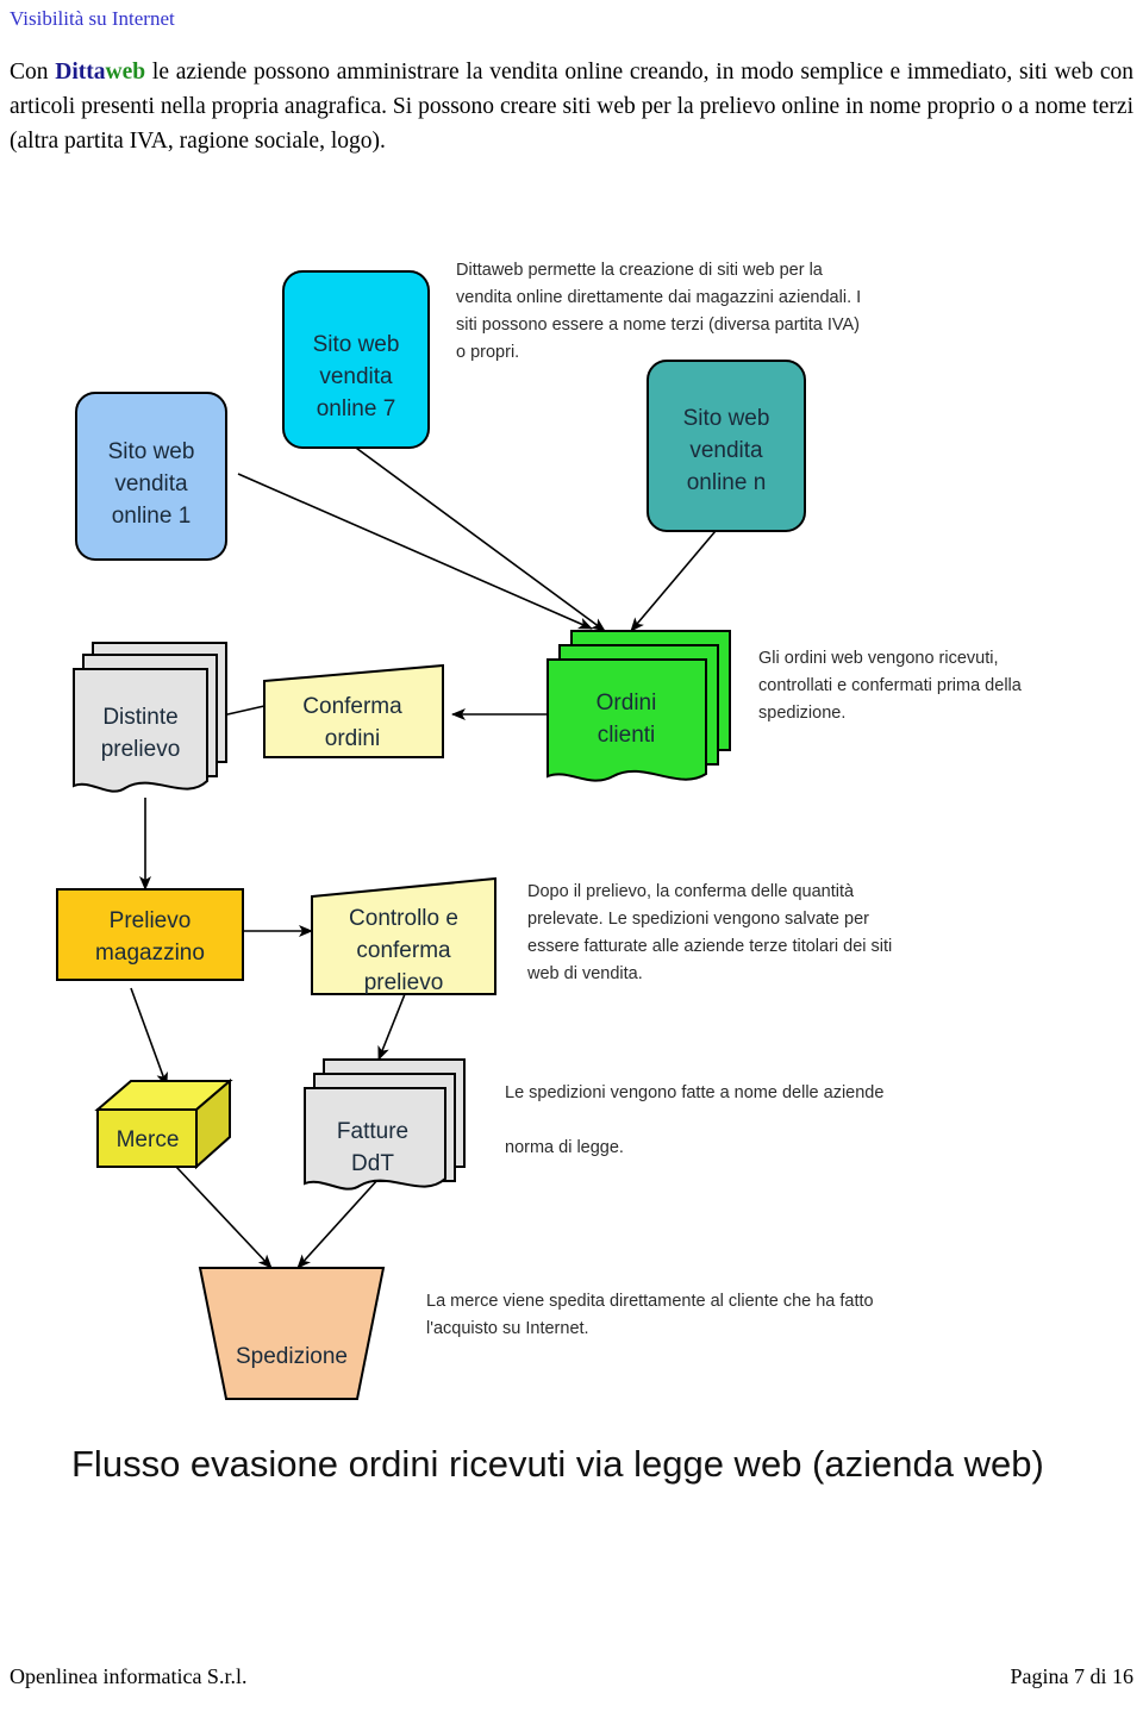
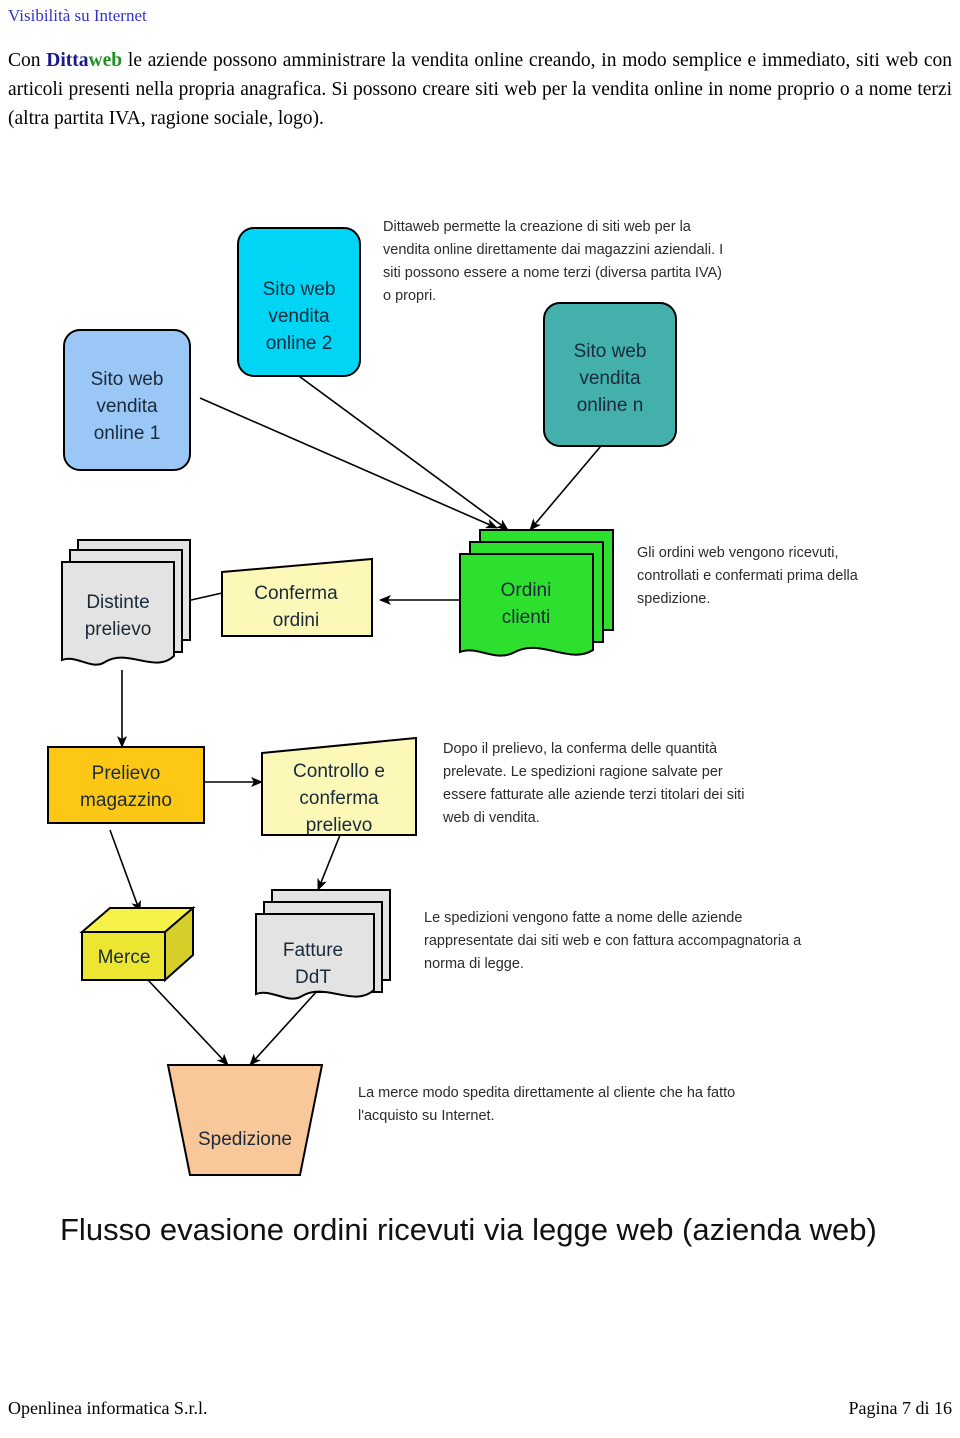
  Visibilità su Internet
- Con Dittaweb le aziende possono amministrare la vendita online creando, in modo semplice e immediato, siti web con articoli presenti nella propria anagrafica. Si possono creare siti web per la prelievo online in nome proprio o a nome terzi (altra partita IVA, ragione sociale, logo).
+ Con Dittaweb le aziende possono amministrare la vendita online creando, in modo semplice e immediato, siti web con articoli presenti nella propria anagrafica. Si possono creare siti web per la vendita online in nome proprio o a nome terzi (altra partita IVA, ragione sociale, logo).
  Sito web
  vendita
- online 7
+ online 2
  Dittaweb permette la creazione di siti web per la
  vendita online direttamente dai magazzini aziendali. I
  siti possono essere a nome terzi (diversa partita IVA)
  o propri.
  Sito web
  vendita
  online n
  Sito web
  vendita
  online 1
  Ordini
  clienti
  Gli ordini web vengono ricevuti,
  controllati e confermati prima della
  spedizione.
  Conferma
  ordini
  Distinte
  prelievo
  Prelievo
  magazzino
  Controllo e
  conferma
  prelievo
  Dopo il prelievo, la conferma delle quantità
- prelevate. Le spedizioni vengono salvate per
+ prelevate. Le spedizioni ragione salvate per
- essere fatturate alle aziende terze titolari dei siti
+ essere fatturate alle aziende terzi titolari dei siti
  web di vendita.
  Merce
  Fatture
  DdT
  Le spedizioni vengono fatte a nome delle aziende
+ rappresentate dai siti web e con fattura accompagnatoria a
  norma di legge.
  Spedizione
- La merce viene spedita direttamente al cliente che ha fatto
+ La merce modo spedita direttamente al cliente che ha fatto
  l'acquisto su Internet.
  Flusso evasione ordini ricevuti via legge web (azienda web)
  Openlinea informatica S.r.l.
  Pagina 7 di 16
